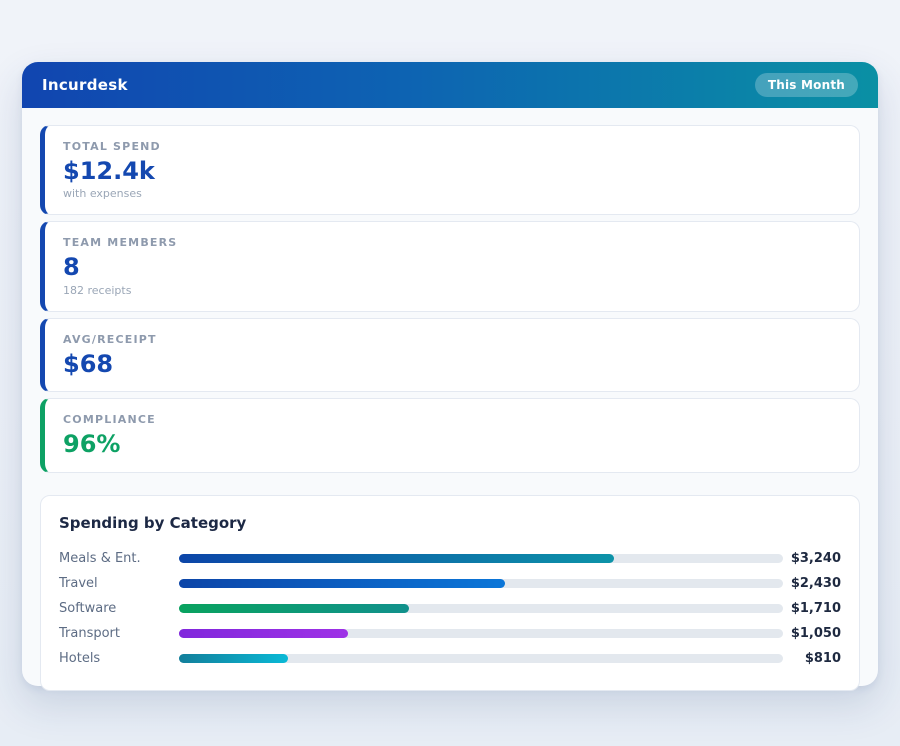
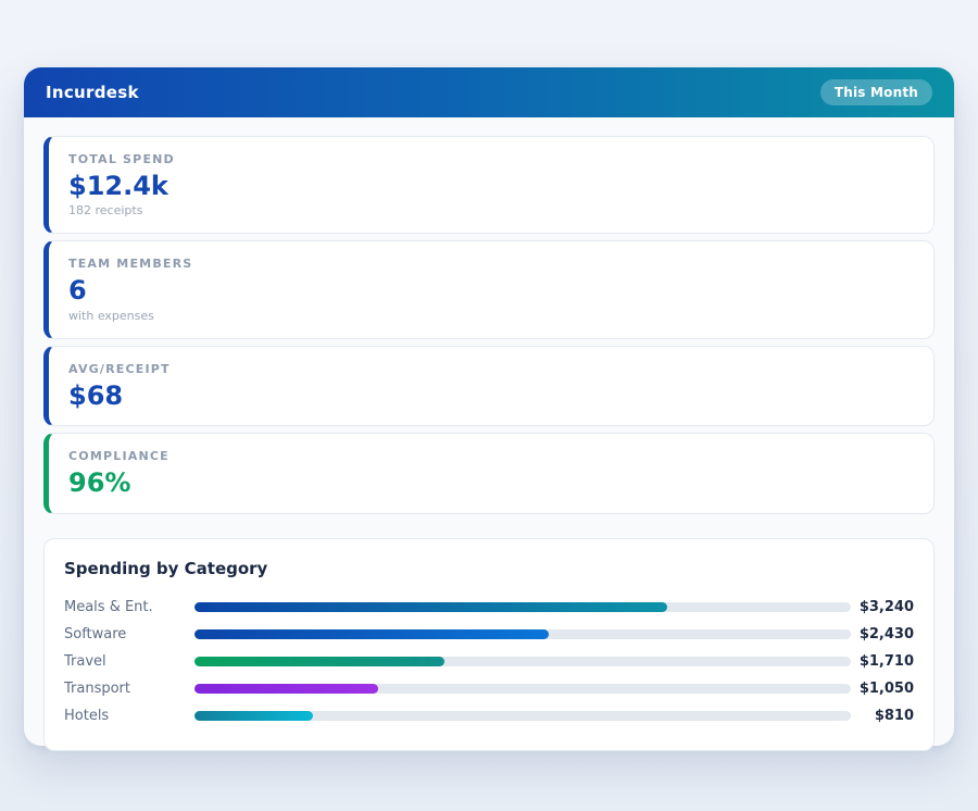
  Incurdesk
  This Month
  TOTAL SPEND
  $12.4k
- with expenses
+ 182 receipts
  TEAM MEMBERS
- 8
+ 6
- 182 receipts
+ with expenses
  AVG/RECEIPT
  $68
  COMPLIANCE
  96%
  Spending by Category
  Meals & Ent.
  $3,240
- Travel
+ Software
  $2,430
- Software
+ Travel
  $1,710
  Transport
  $1,050
  Hotels
  $810
